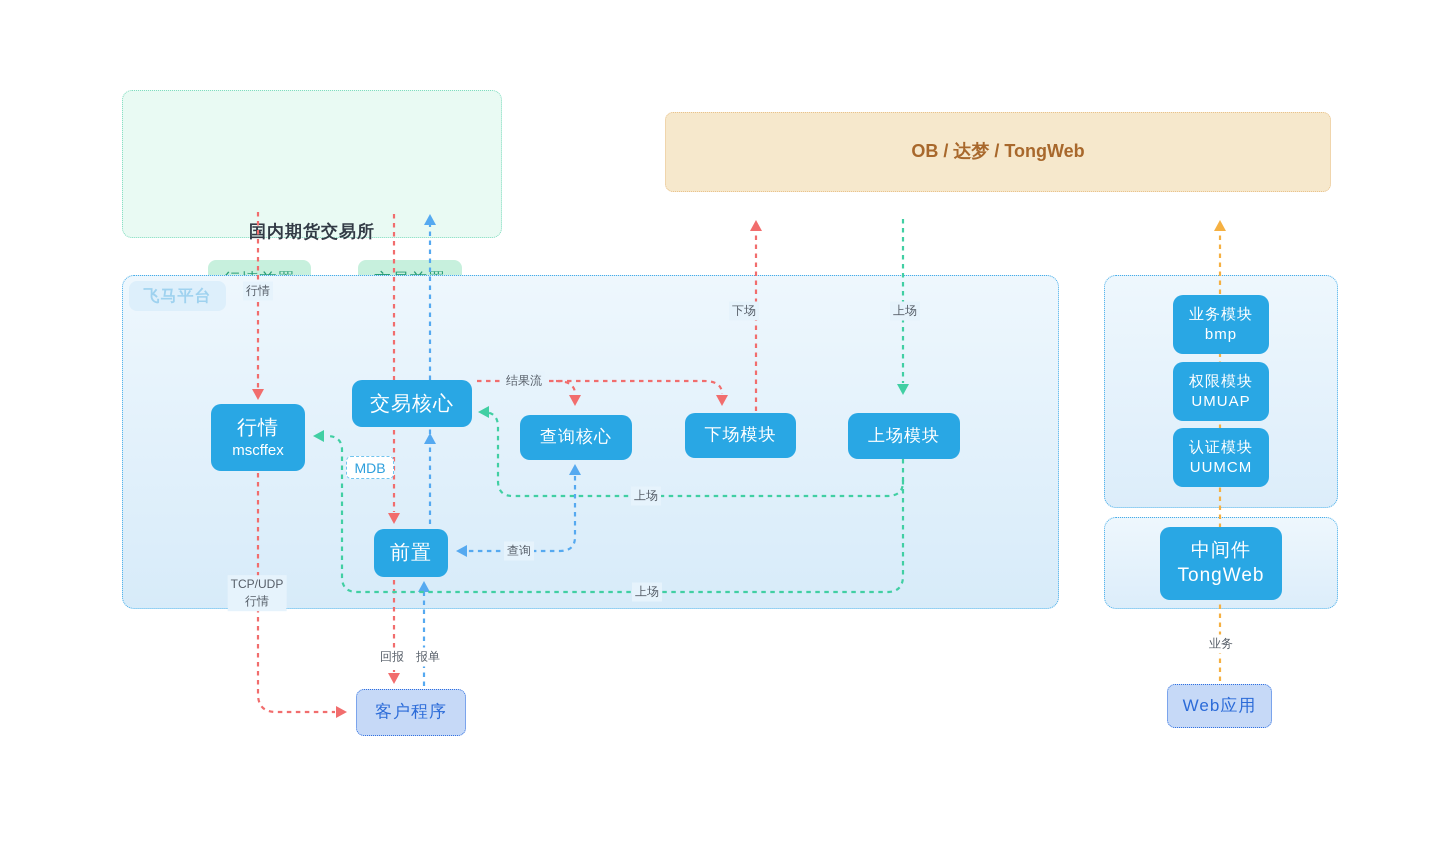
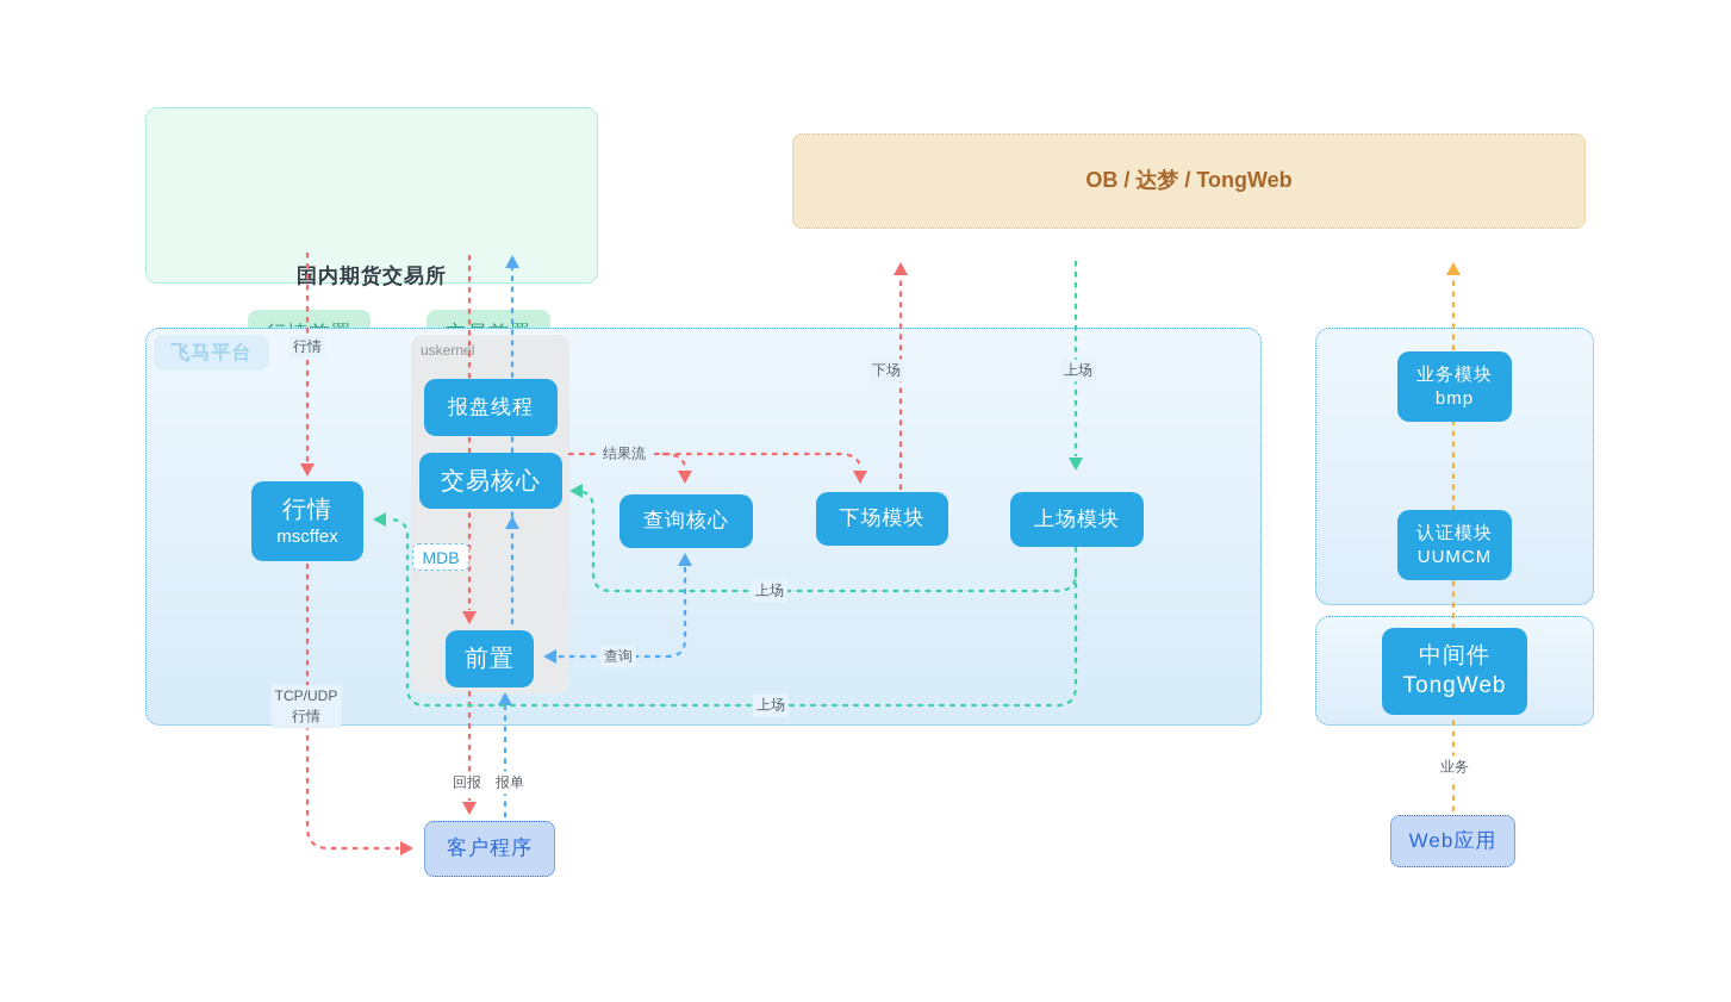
  内期货交易所
  OB / 达梦 / TongWeb
  飞马平台
+ uskernel
+ 报盘线程
  交易核心
  前置
  MDB
  行情
  mscffex
  查询核心
  下场模块
  上场模块
  业务模块
  bmp
- 权限模块
- UMUAP
  认证模块
  UUMCM
  中间件
  TongWeb
  客户程序
  Web应用
  行情
  下场
  上场
  结果流
  上场
  查询
  上场
  TCP/UDP
  行情
  回报
  报单
  业务
